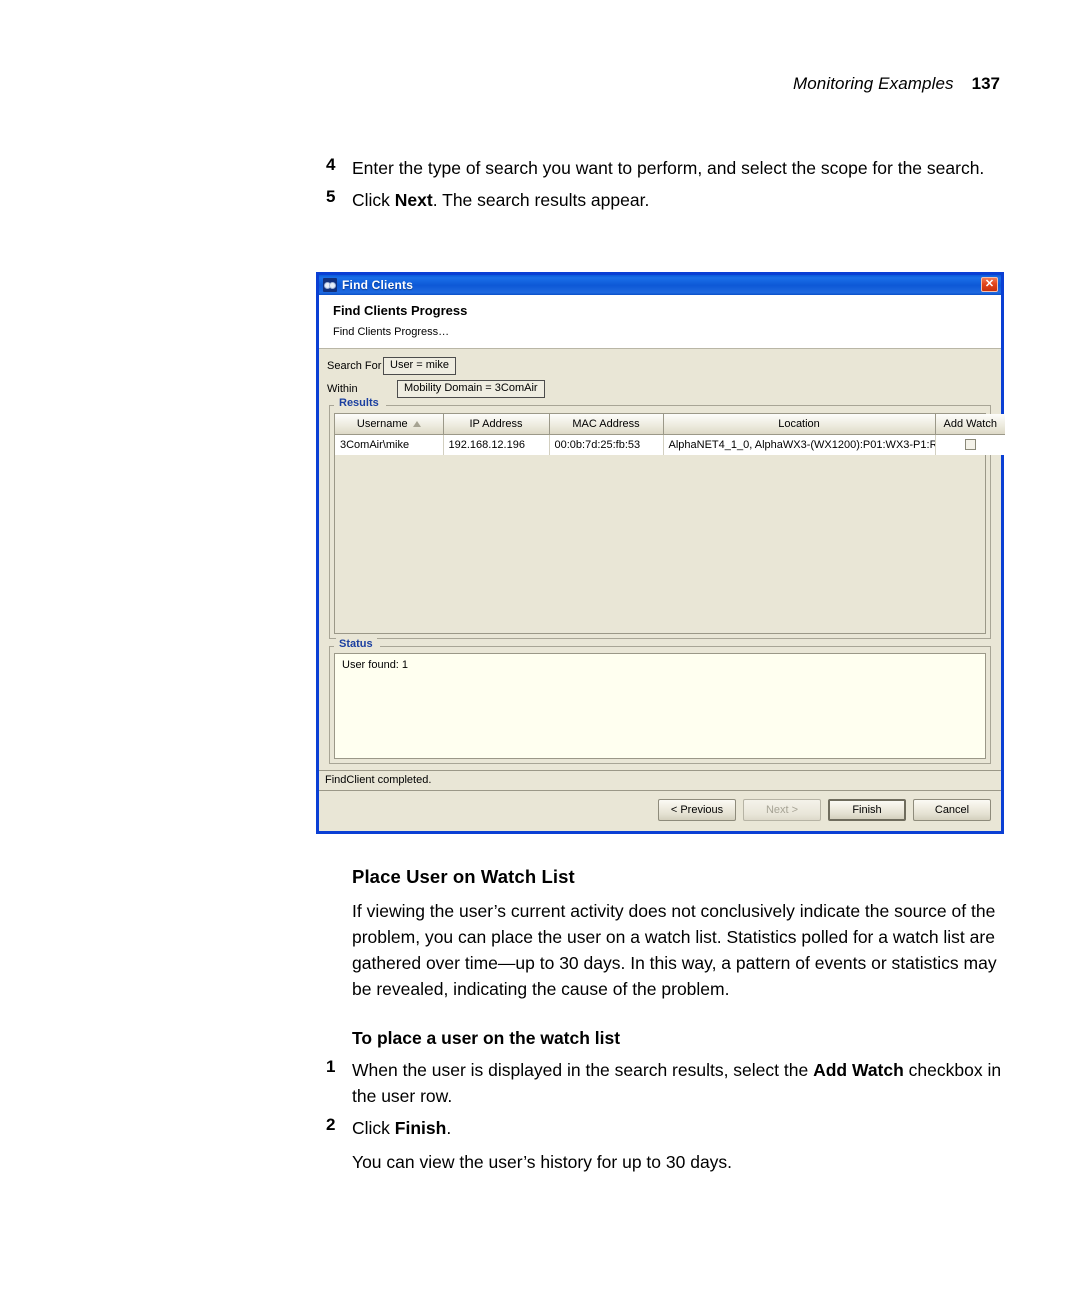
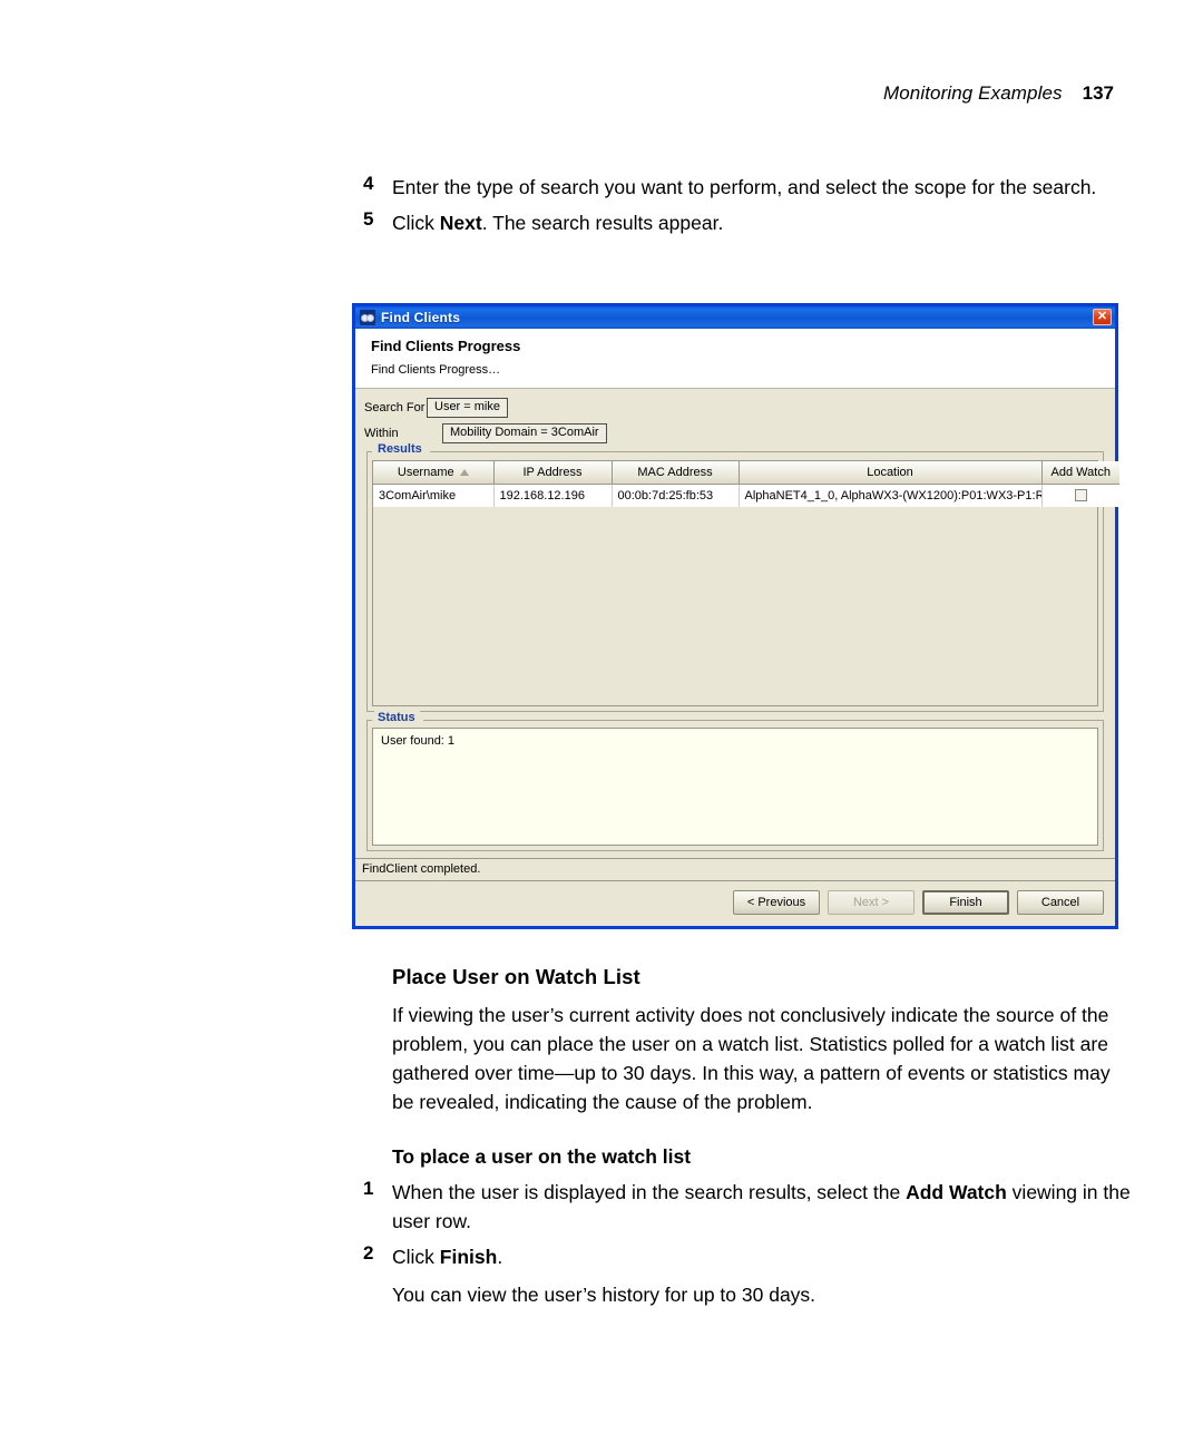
  Monitoring Examples
  137
  4
  Enter the type of search you want to perform, and select the scope for the search.
  5
  Click Next. The search results appear.
  Find Clients
  ✕
  Find Clients Progress
  Find Clients Progress…
  Search For
  User = mike
  Within
  Mobility Domain = 3ComAir
  Results
  Username	IP Address	MAC Address	Location	Add Watch
  3ComAir\mike	192.168.12.196	00:0b:7d:25:fb:53	AlphaNET4_1_0, AlphaWX3-(WX1200):P01:WX3-P1:R
  Status
  User found: 1
  FindClient completed.
  < Previous
  Next >
  Finish
  Cancel
  Place User on Watch List
  If viewing the user’s current activity does not conclusively indicate the source of the problem, you can place the user on a watch list. Statistics polled for a watch list are gathered over time—up to 30 days. In this way, a pattern of events or statistics may be revealed, indicating the cause of the problem.
  To place a user on the watch list
  1
- When the user is displayed in the search results, select the Add Watch checkbox in the user row.
+ When the user is displayed in the search results, select the Add Watch viewing in the user row.
  2
  Click Finish.
  You can view the user’s history for up to 30 days.
